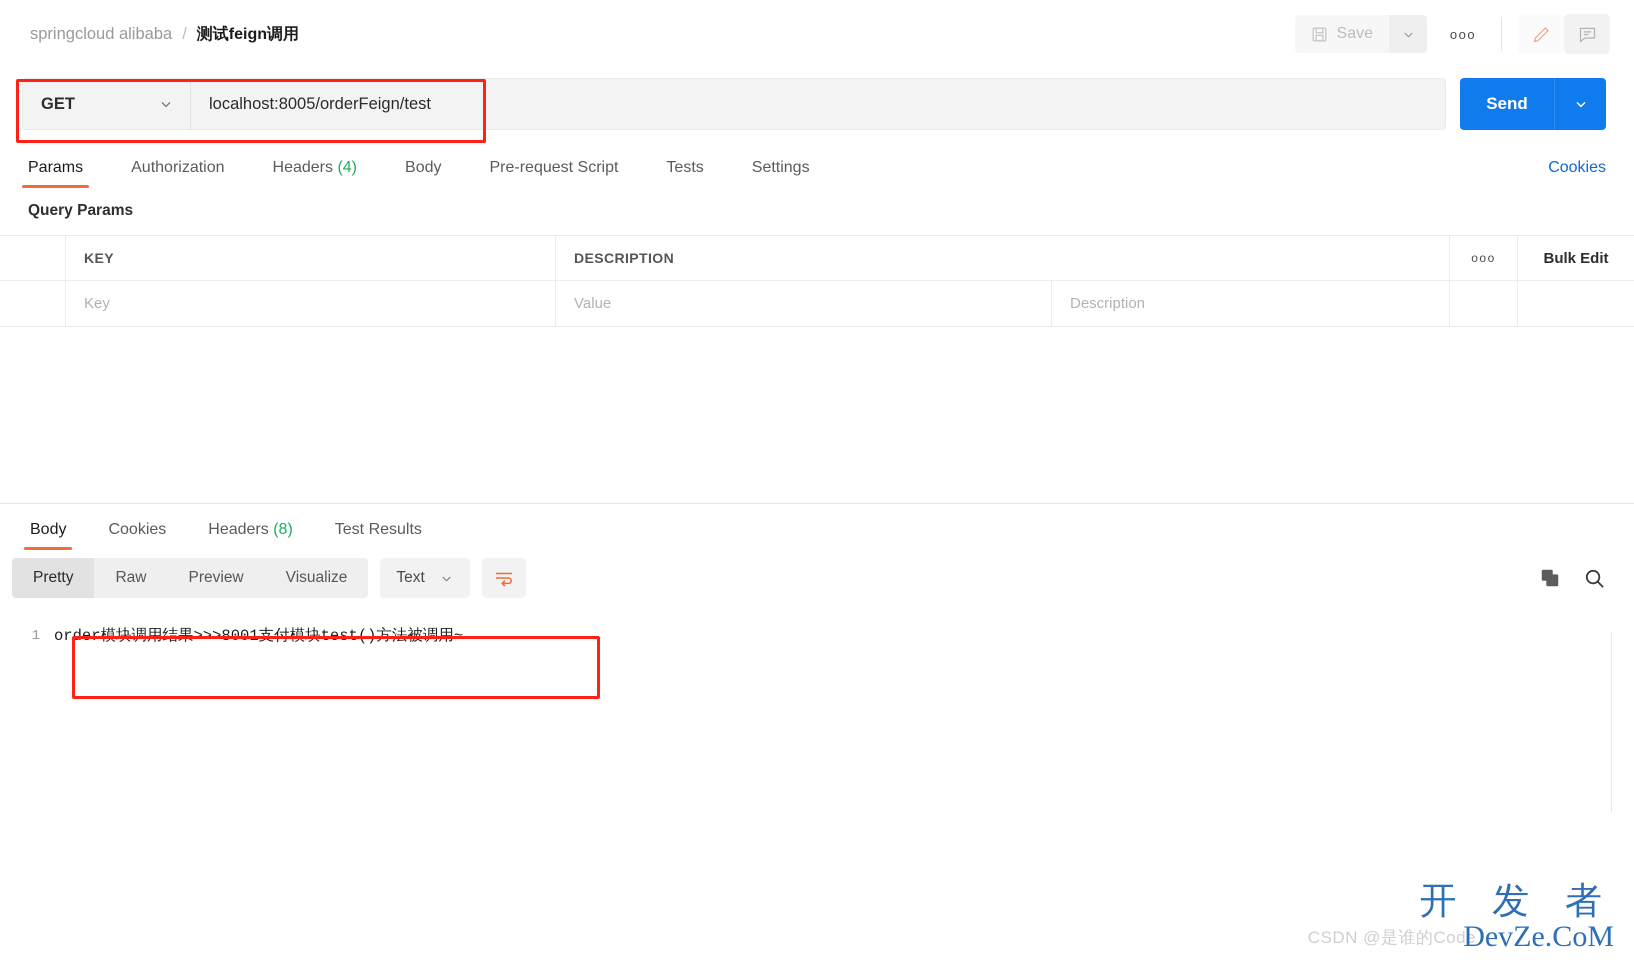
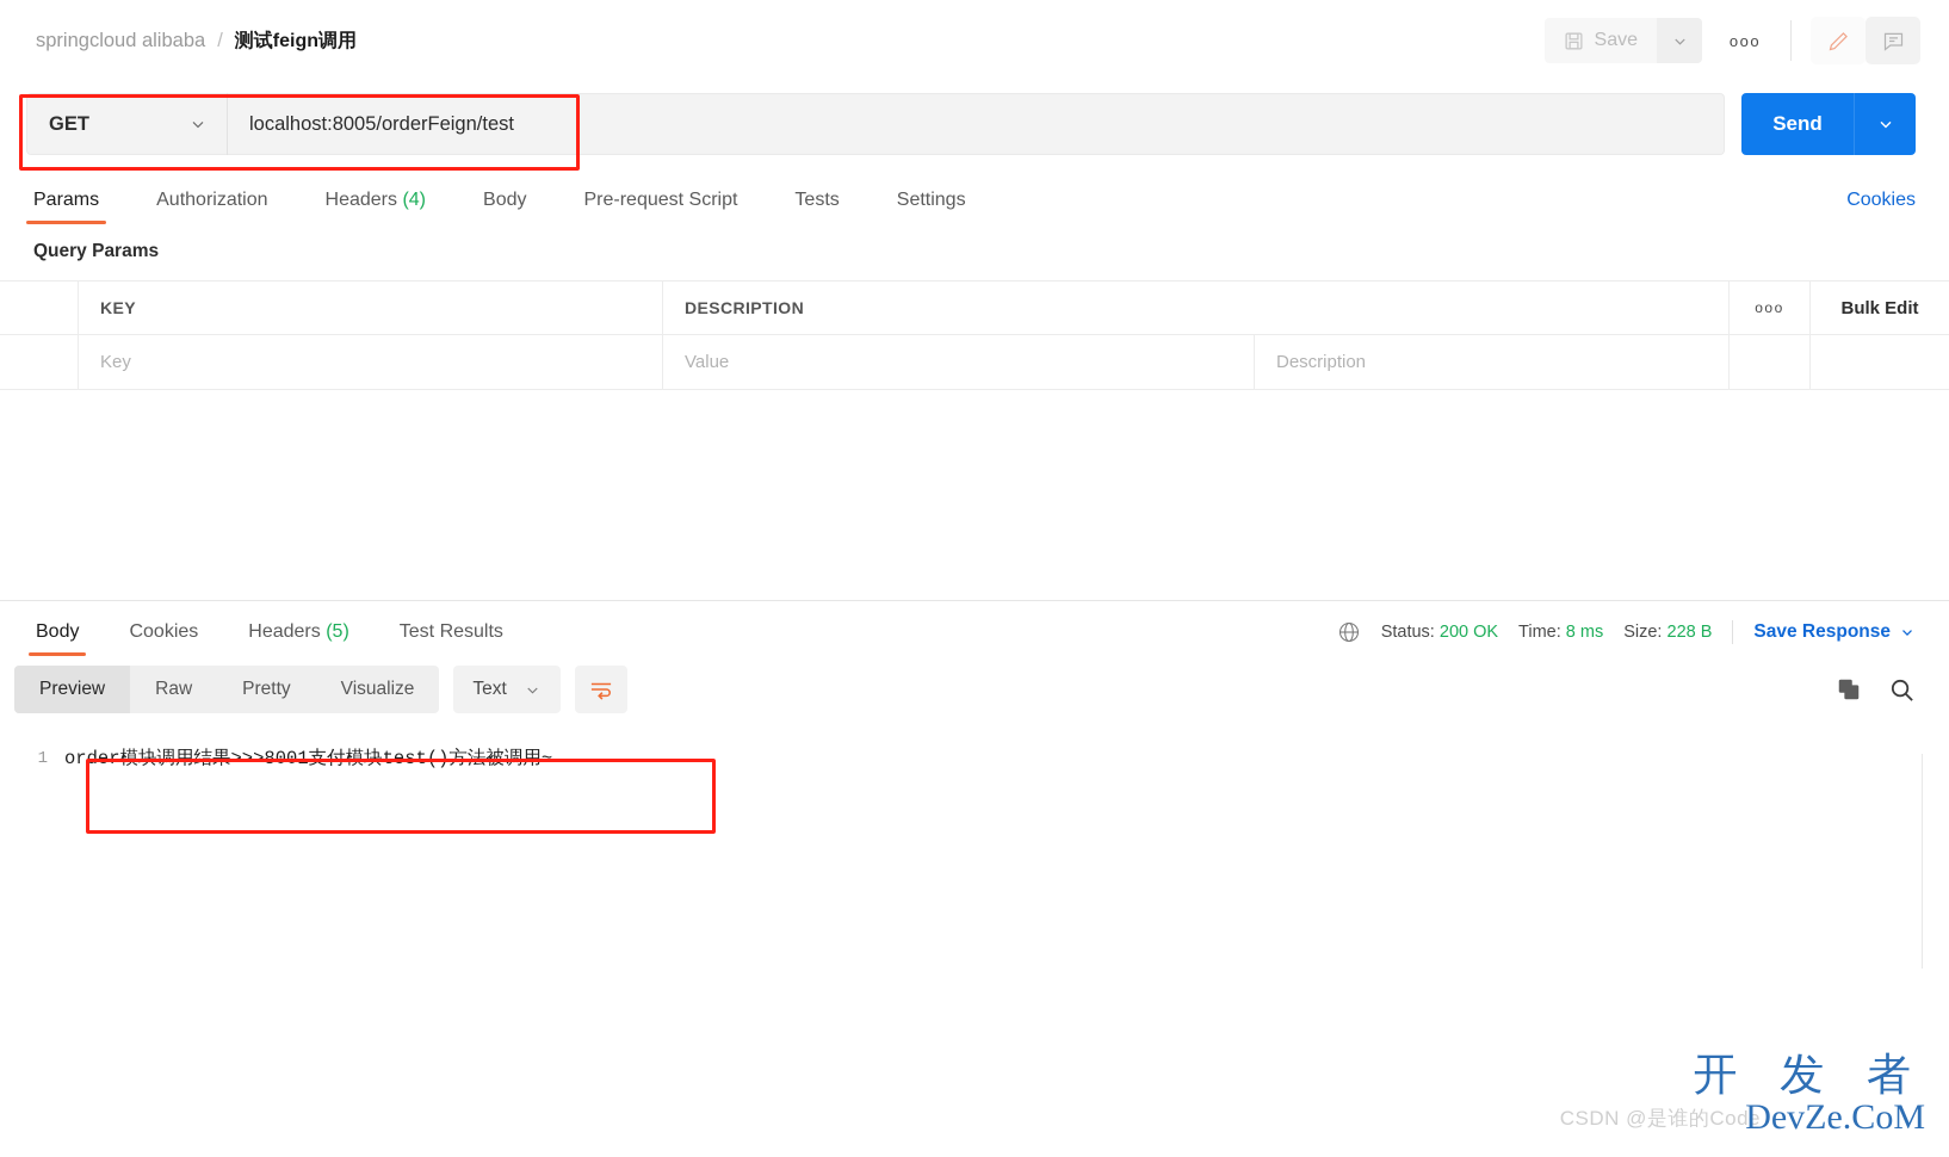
  springcloud alibaba
  /
  测试feign调用
  Save
  ooo
  GET
  localhost:8005/orderFeign/test
  Send
  Params
  Authorization
  Headers (4)
  Body
  Pre-request Script
  Tests
  Settings
  Cookies
  Query Params
  KEY
  DESCRIPTION
  ooo
  Bulk Edit
  Key
  Value
  Description
  Body
  Cookies
- Headers (8)
+ Headers (5)
  Test Results
+ Status: 200 OK
+ Time: 8 ms
+ Size: 228 B
+ Save Response
- Pretty
+ Preview
  Raw
- Preview
+ Pretty
  Visualize
  Text
  1
  order模块调用结果>>>8001支付模块test()方法被调用~
  CSDN @是谁的Code
  开 发 者
  DevZe.CoM
